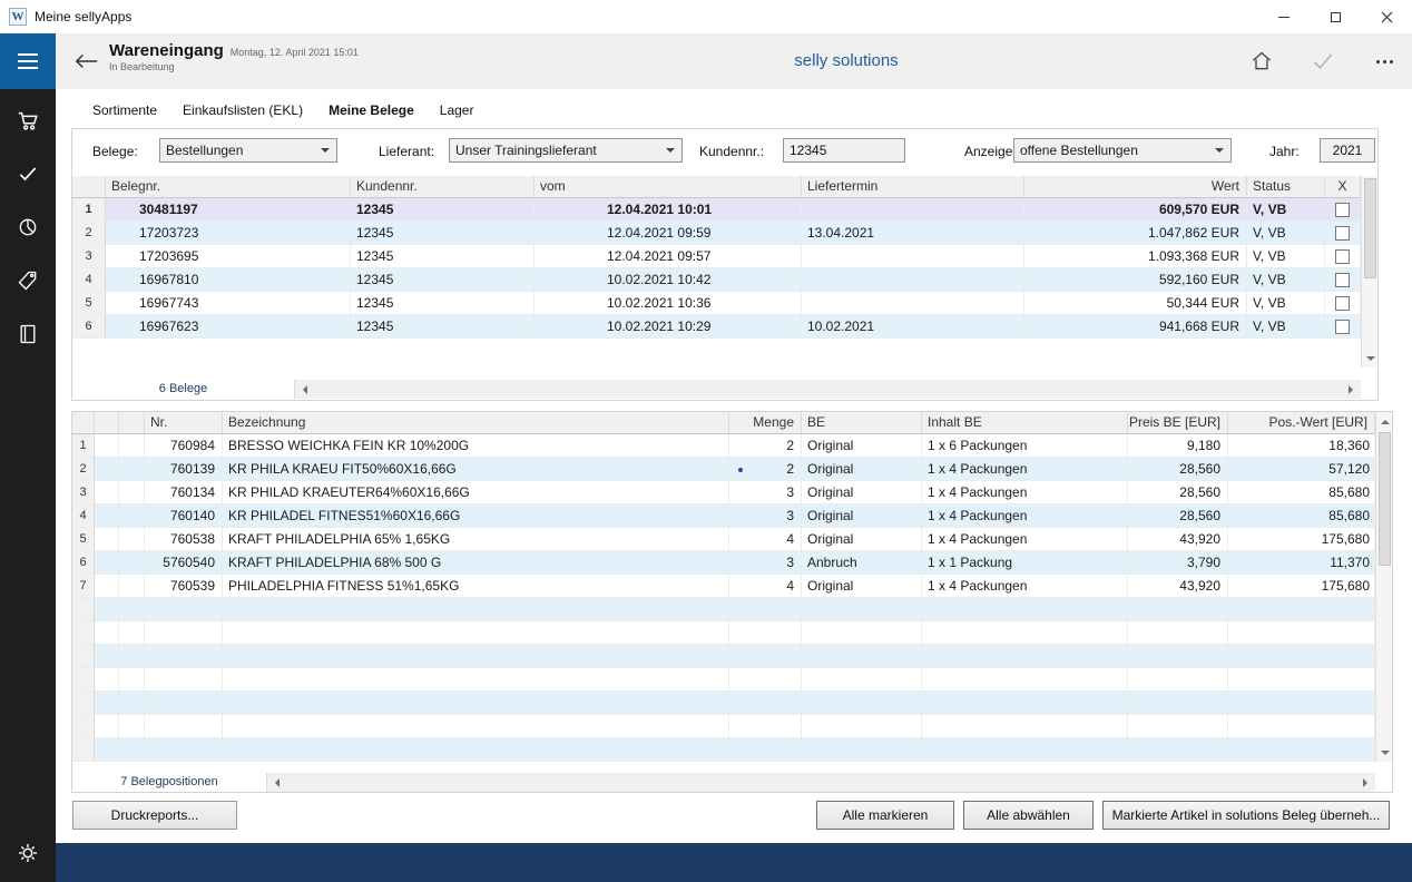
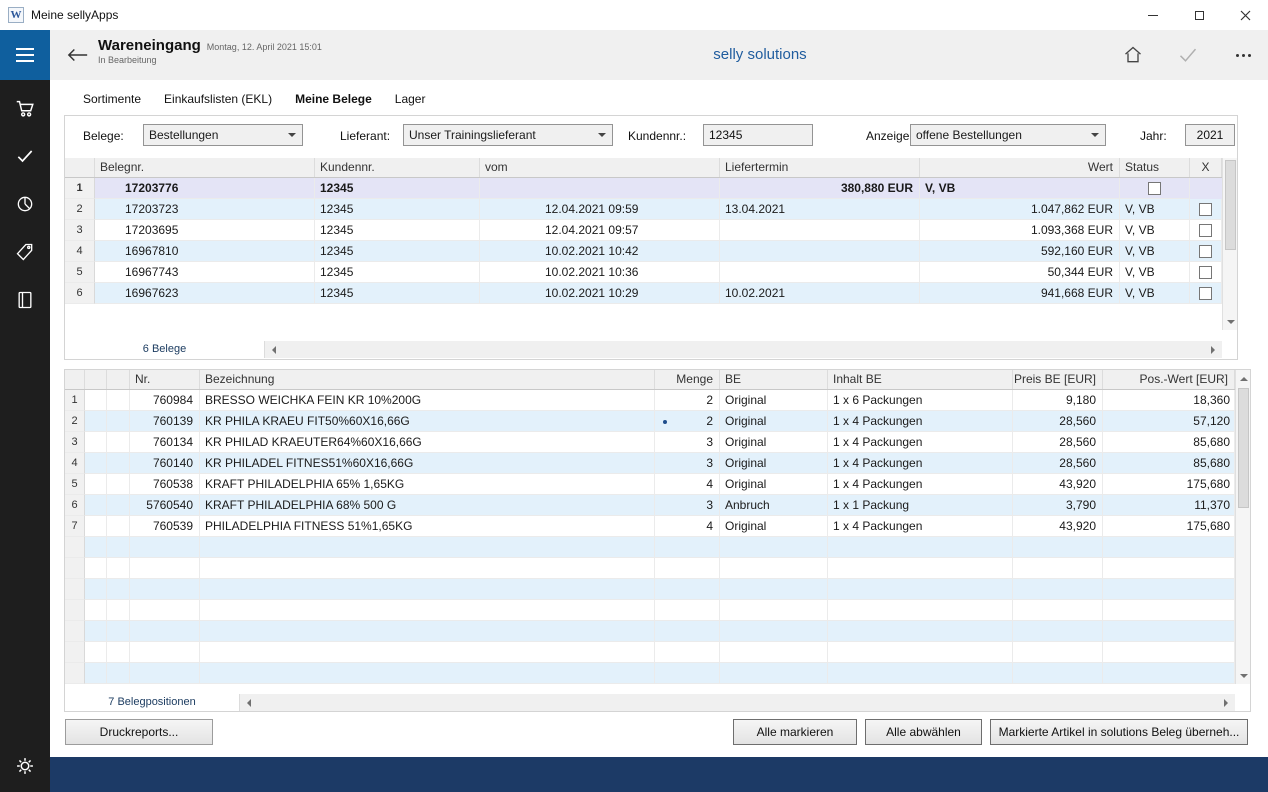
  W
  Meine sellyApps
  Wareneingang Montag, 12. April 2021 15:01
  In Bearbeitung
  selly solutions
  Sortimente
  Einkaufslisten (EKL)
  Meine Belege
  Lager
  Belege:
  Bestellungen
  Lieferant:
  Unser Trainingslieferant
  Kundennr.:
  12345
  Anzeige
  offene Bestellungen
  Jahr:
  2021
  Belegnr.
  Kundennr.
  vom
  Liefertermin
  Wert
  Status
  X
  1
- 30481197
+ 17203776
  12345
- 12.04.2021 10:01
- 609,570 EUR
+ 380,880 EUR
  V, VB
  2
  17203723
  12345
  12.04.2021 09:59
  13.04.2021
  1.047,862 EUR
  V, VB
  3
  17203695
  12345
  12.04.2021 09:57
  1.093,368 EUR
  V, VB
  4
  16967810
  12345
  10.02.2021 10:42
  592,160 EUR
  V, VB
  5
  16967743
  12345
  10.02.2021 10:36
  50,344 EUR
  V, VB
  6
  16967623
  12345
  10.02.2021 10:29
  10.02.2021
  941,668 EUR
  V, VB
  6 Belege
  Nr.
  Bezeichnung
  Menge
  BE
  Inhalt BE
  Preis BE [EUR]
  Pos.-Wert [EUR]
  1
  760984
  BRESSO WEICHKA FEIN KR 10%200G
  2
  Original
  1 x 6 Packungen
  9,180
  18,360
  2
  760139
  KR PHILA KRAEU FIT50%60X16,66G
  2
  Original
  1 x 4 Packungen
  28,560
  57,120
  3
  760134
  KR PHILAD KRAEUTER64%60X16,66G
  3
  Original
  1 x 4 Packungen
  28,560
  85,680
  4
  760140
  KR PHILADEL FITNES51%60X16,66G
  3
  Original
  1 x 4 Packungen
  28,560
  85,680
  5
  760538
  KRAFT PHILADELPHIA 65% 1,65KG
  4
  Original
  1 x 4 Packungen
  43,920
  175,680
  6
  5760540
  KRAFT PHILADELPHIA 68% 500 G
  3
  Anbruch
  1 x 1 Packung
  3,790
  11,370
  7
  760539
  PHILADELPHIA FITNESS 51%1,65KG
  4
  Original
  1 x 4 Packungen
  43,920
  175,680
  7 Belegpositionen
  Druckreports...
  Alle markieren
  Alle abwählen
  Markierte Artikel in solutions Beleg überneh...
